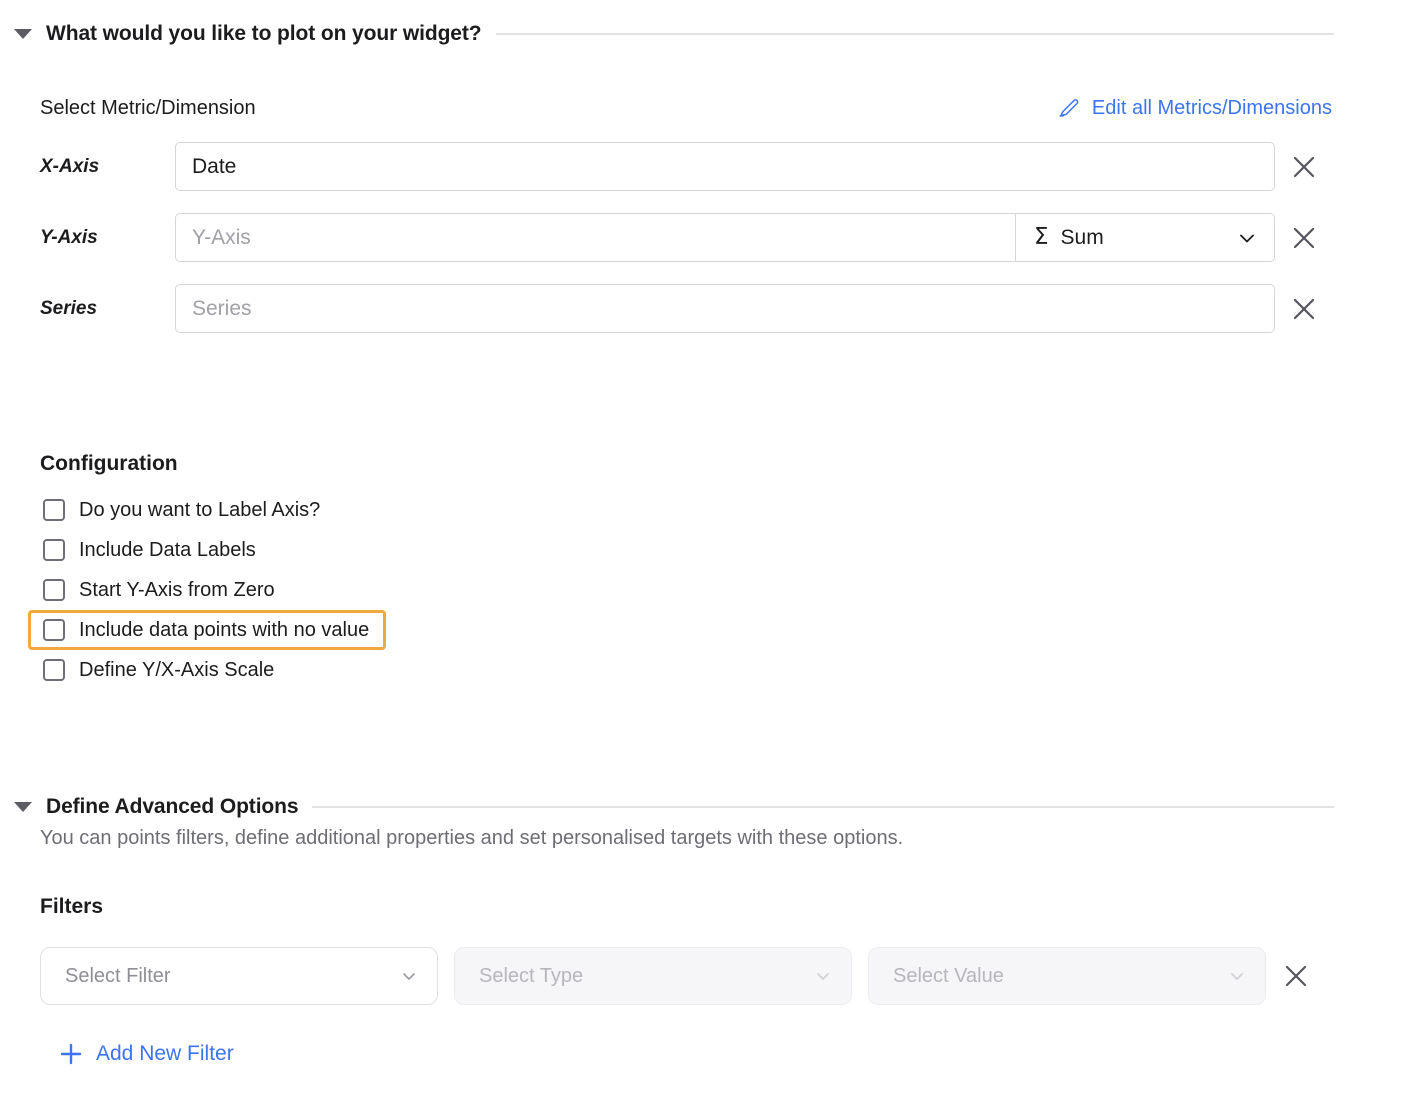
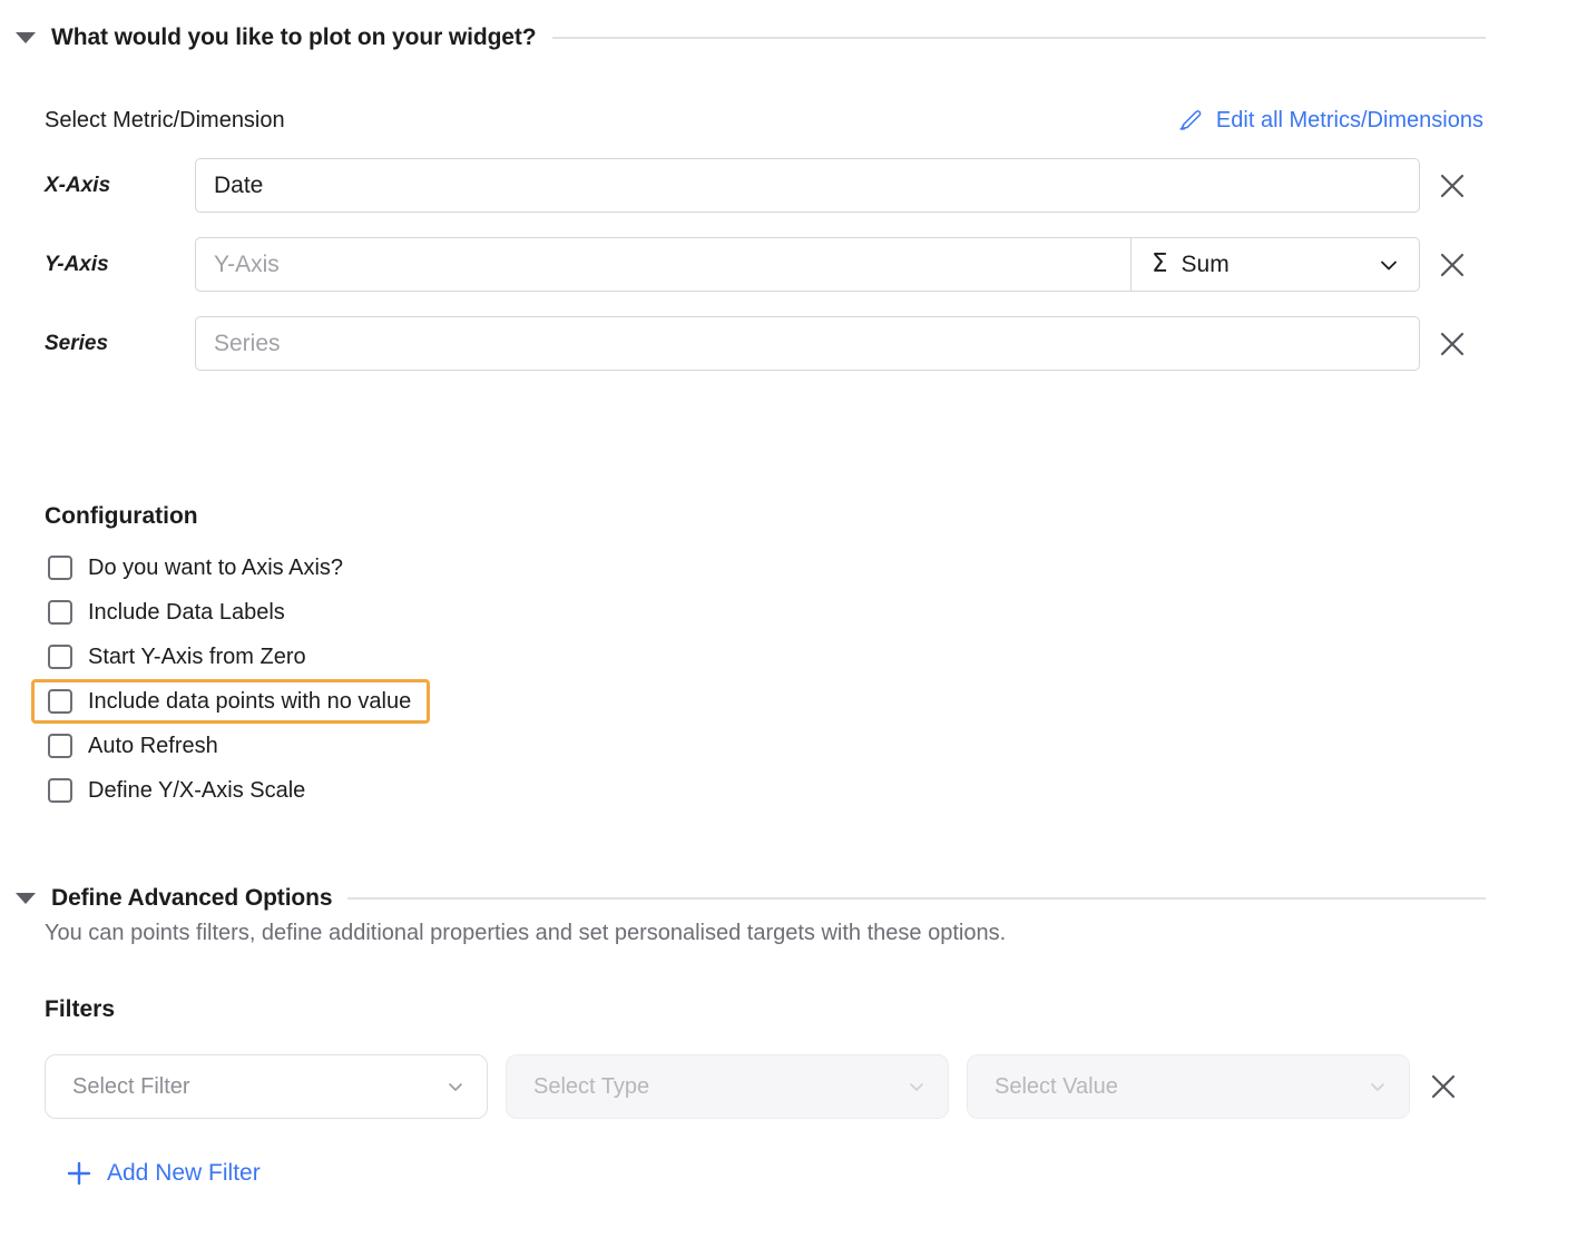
  What would you like to plot on your widget?
  Select Metric/Dimension
  Edit all Metrics/Dimensions
  X-Axis
  Date
  Y-Axis
  Y-Axis
  Σ
  Sum
  Series
  Series
  Configuration
- Do you want to Label Axis?
+ Do you want to Axis Axis?
  Include Data Labels
  Start Y-Axis from Zero
  Include data points with no value
+ Auto Refresh
  Define Y/X-Axis Scale
  Define Advanced Options
  You can points filters, define additional properties and set personalised targets with these options.
  Filters
  Select Filter
  Select Type
  Select Value
  Add New Filter
